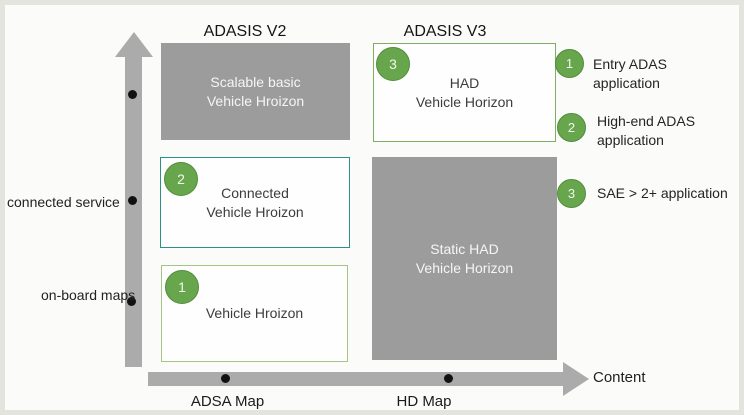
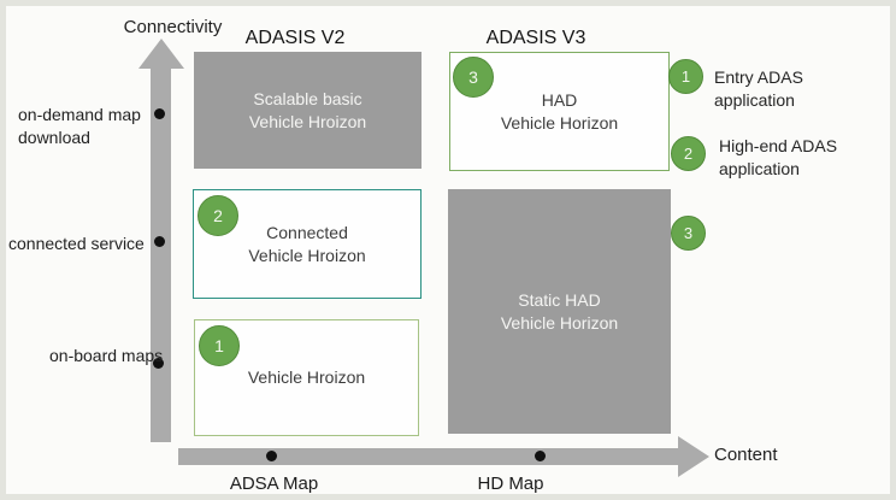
+ Connectivity
  Content
+ on-demand map
+ download
  connected service
  on-board maps
  ADSA Map
  HD Map
  ADASIS V2
  ADASIS V3
  Scalable basic
  Vehicle Hroizon
  HAD
  Vehicle Horizon
  3
  Connected
  Vehicle Hroizon
  2
  Vehicle Hroizon
  1
  Static HAD
  Vehicle Horizon
  1
  Entry ADAS
  application
  2
  High-end ADAS
  application
  3
- SAE > 2+ application
